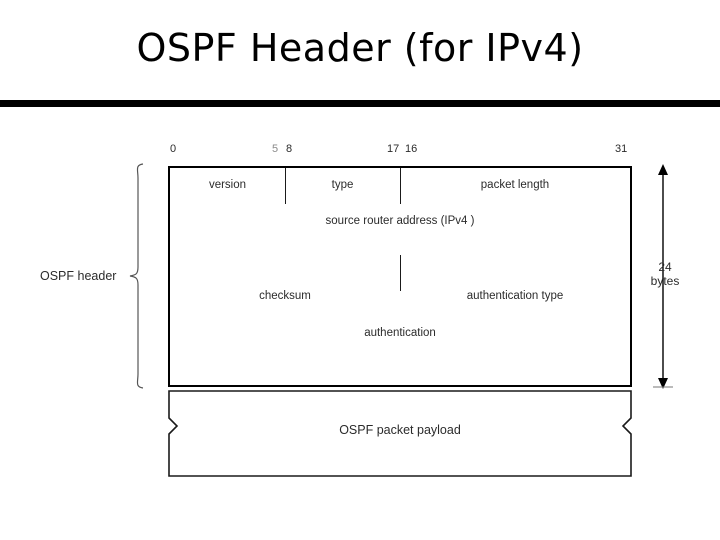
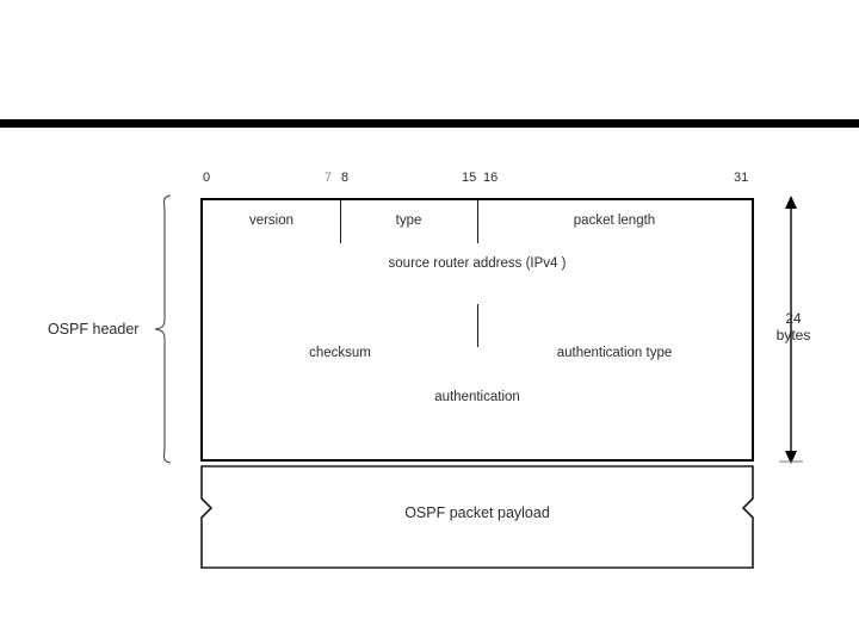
- OSPF Header (for IPv4)
  0
- 5
+ 7
  8
- 17
+ 15
  16
  31
  version
  type
  packet length
  source router address (IPv4 )
  checksum
  authentication type
  authentication
  OSPF packet payload
  OSPF header
  24
  bytes
